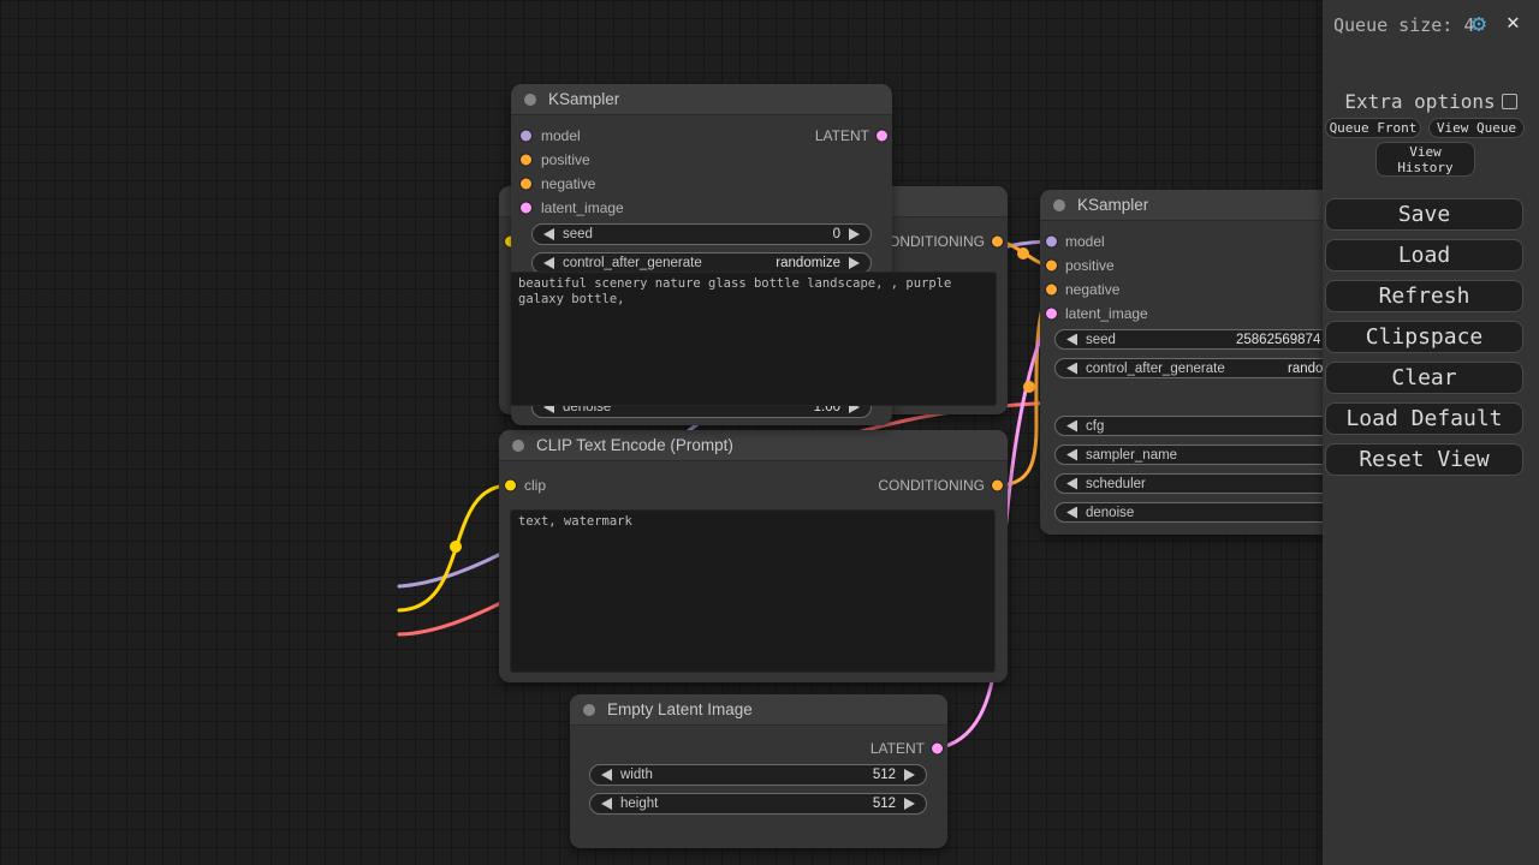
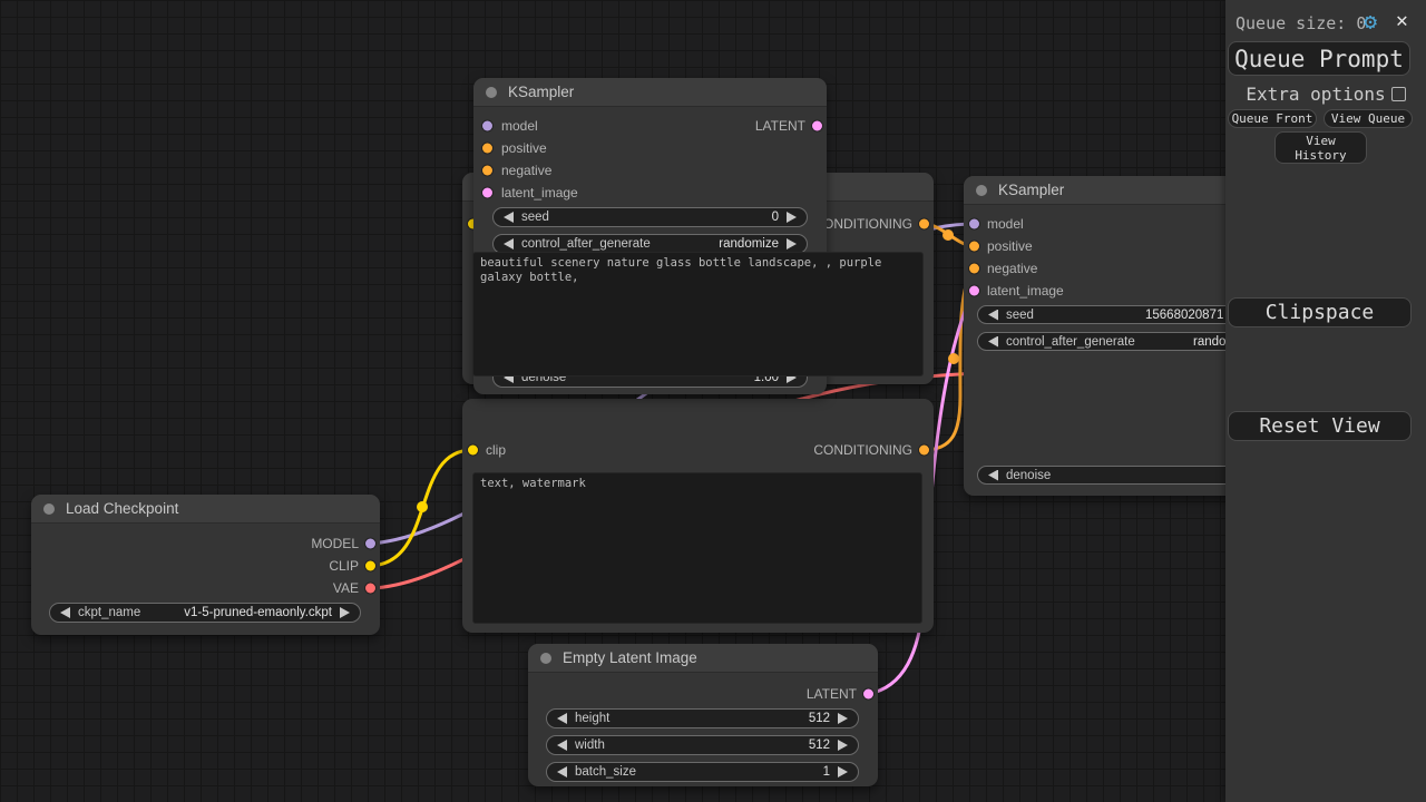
  ONDITIONING
  KSampler
  model
  positive
  negative
  latent_image
  LATENT
  seed
  0
  control_after_generate
  randomize
  denoise
  1.00
- CLIP Text Encode (Prompt)
  clip
  CONDITIONING
+ Load Checkpoint
+ MODEL
+ CLIP
+ VAE
+ ckpt_name
+ v1-5-pruned-emaonly.ckpt
  Empty Latent Image
  LATENT
- width
+ height
  512
- height
+ width
  512
+ batch_size
+ 1
  KSampler
  model
  positive
  negative
  latent_image
  seed
- 25862569874
+ 15668020871
  control_after_generate
- cfg
- sampler_name
- scheduler
  denoise
  text, watermark
- Queue size: 4
+ Queue size: 0
  ⚙
  ✕
+ Queue Prompt
  Extra options
  Queue Front
  View Queue
  View
  History
- Save
- Load
- Refresh
  Clipspace
- Clear
- Load Default
  Reset View
